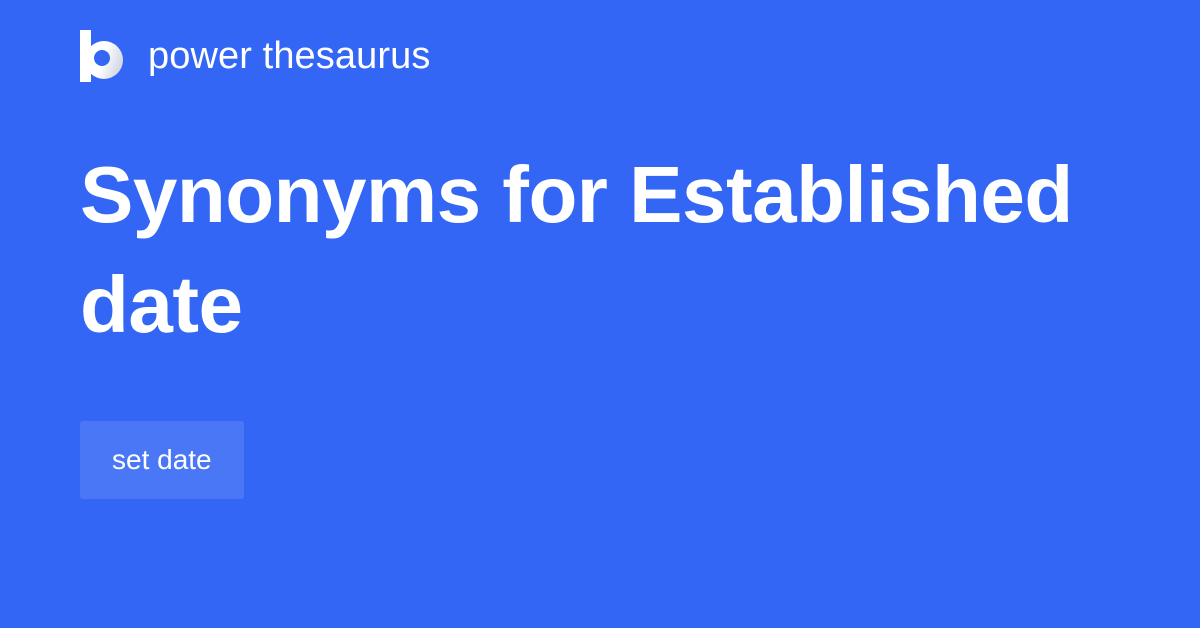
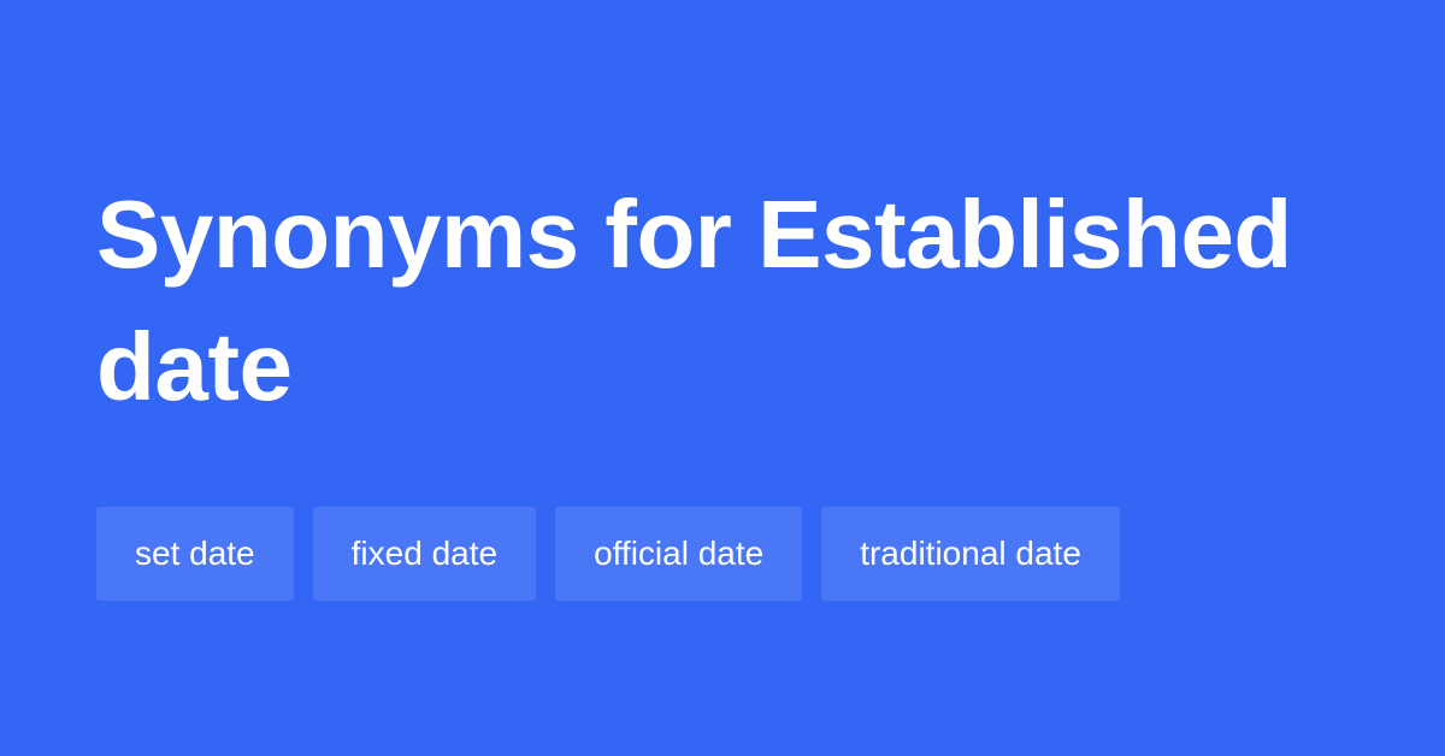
- power thesaurus
  Synonyms for Established date
  set date
+ fixed date
+ official date
+ traditional date
